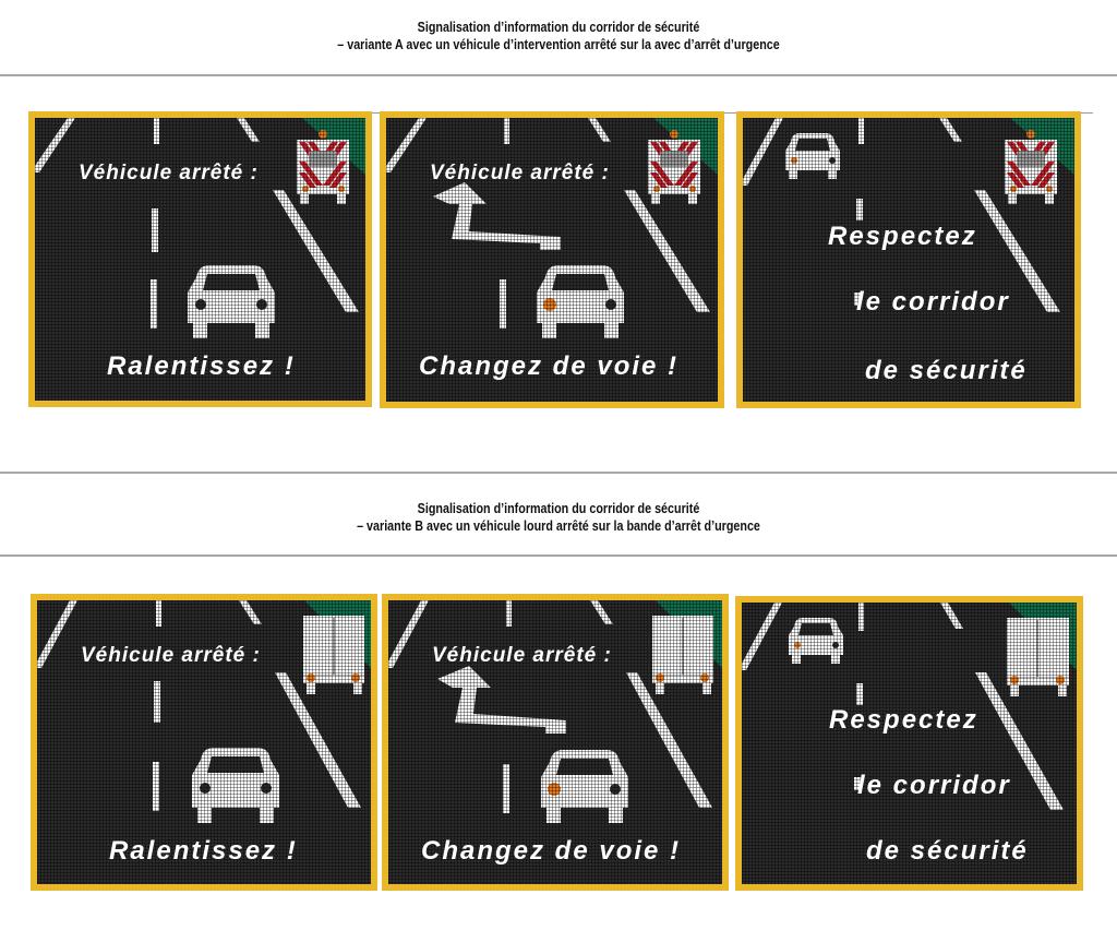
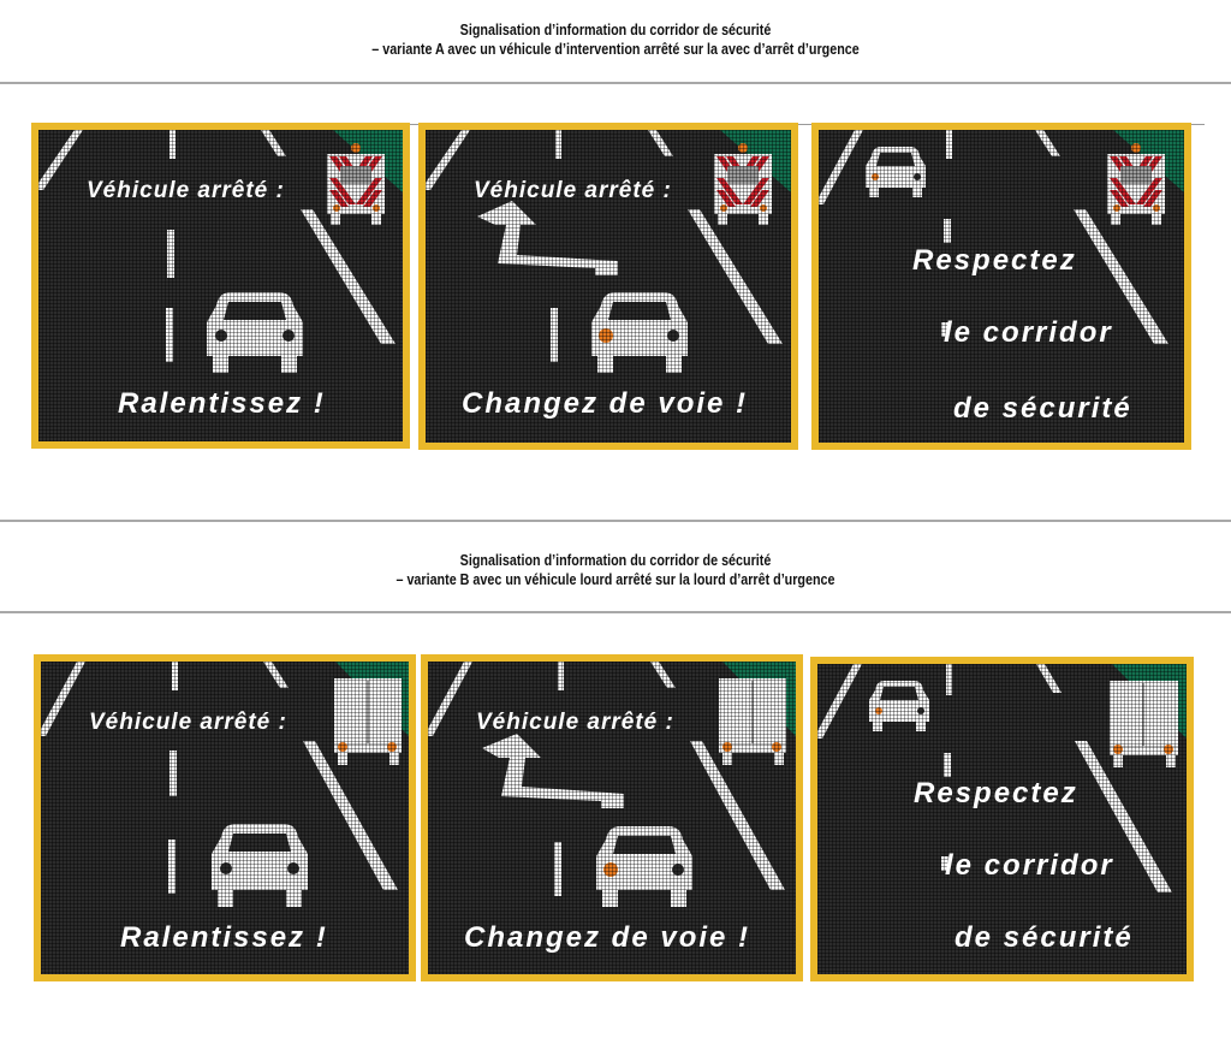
  Signalisation d’information du corridor de sécurité
  – variante A avec un véhicule d’intervention arrêté sur la avec d’arrêt d’urgence
  Véhicule arrêté :
  Ralentissez !
  Véhicule arrêté :
  Changez de voie !
  Respectez
  le corridor
  de sécurité
  Signalisation d’information du corridor de sécurité
- – variante B avec un véhicule lourd arrêté sur la bande d’arrêt d’urgence
+ – variante B avec un véhicule lourd arrêté sur la lourd d’arrêt d’urgence
  Véhicule arrêté :
  Ralentissez !
  Véhicule arrêté :
  Changez de voie !
  Respectez
  le corridor
  de sécurité
